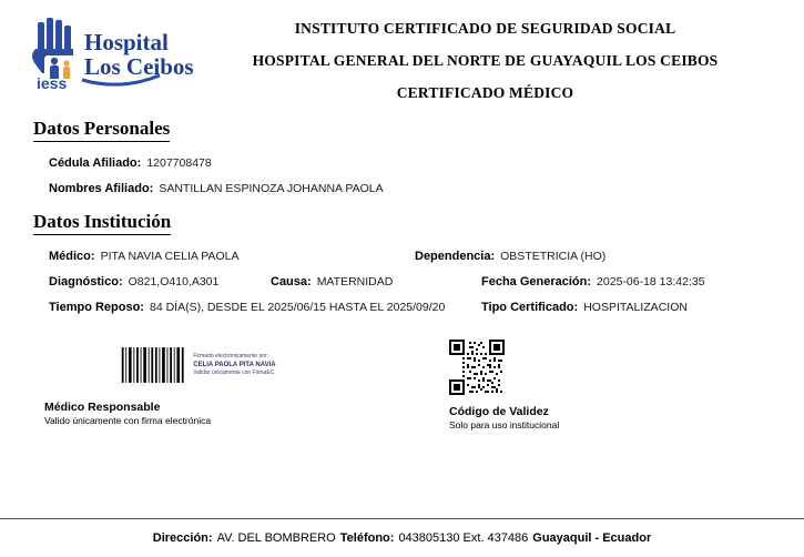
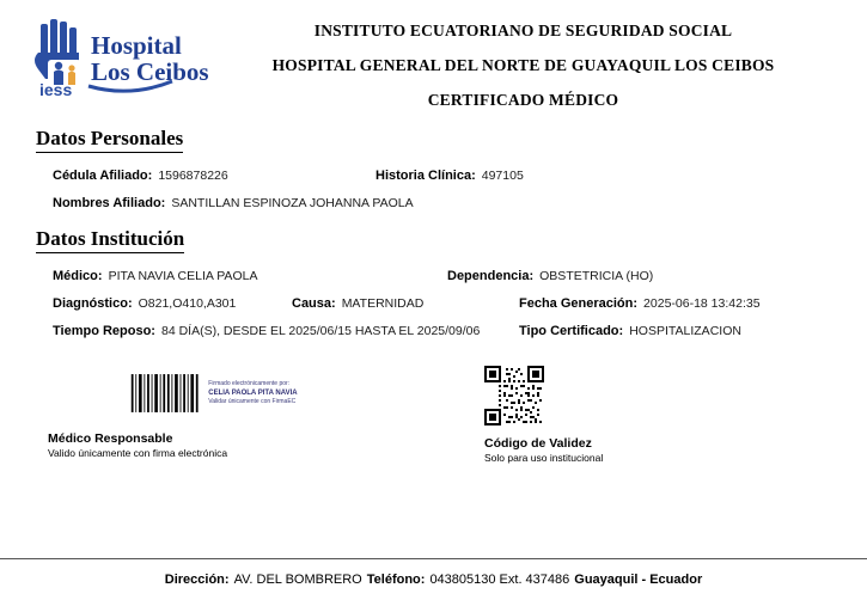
  iess
  Hospital
  Los Ceibos
- INSTITUTO CERTIFICADO DE SEGURIDAD SOCIAL
+ INSTITUTO ECUATORIANO DE SEGURIDAD SOCIAL
  HOSPITAL GENERAL DEL NORTE DE GUAYAQUIL LOS CEIBOS
  CERTIFICADO MÉDICO
  Datos Personales
  Cédula Afiliado:
- 1207708478
+ 1596878226
+ Historia Clínica:
+ 497105
  Nombres Afiliado:
  SANTILLAN ESPINOZA JOHANNA PAOLA
  Datos Institución
  Médico:
  PITA NAVIA CELIA PAOLA
  Dependencia:
  OBSTETRICIA (HO)
  Diagnóstico:
  O821,O410,A301
  Causa:
  MATERNIDAD
  Fecha Generación:
  2025-06-18 13:42:35
  Tiempo Reposo:
- 84 DÍA(S), DESDE EL 2025/06/15 HASTA EL 2025/09/20
+ 84 DÍA(S), DESDE EL 2025/06/15 HASTA EL 2025/09/06
  Tipo Certificado:
  HOSPITALIZACION
  Médico Responsable
  Valido únicamente con firma electrónica
  Código de Validez
  Solo para uso institucional
  Dirección:
  AV. DEL BOMBRERO
  Teléfono:
  043805130 Ext. 437486
  Guayaquil - Ecuador
